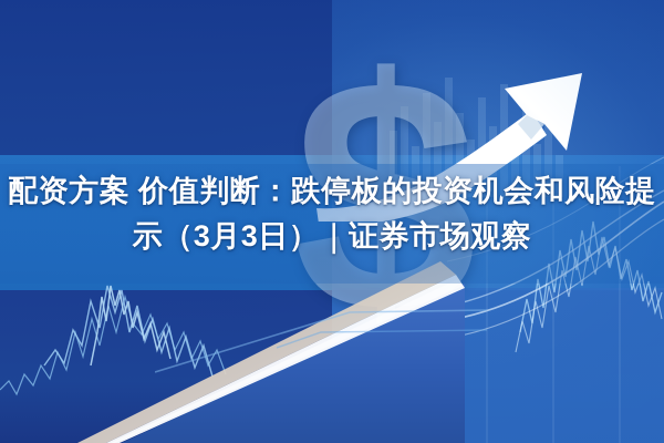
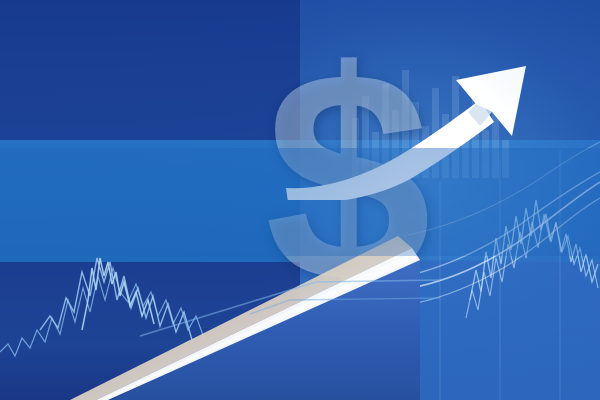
- 配资方案 价值判断：跌停板的投资机会和风险提
- 示（3月3日）｜证券市场观察
